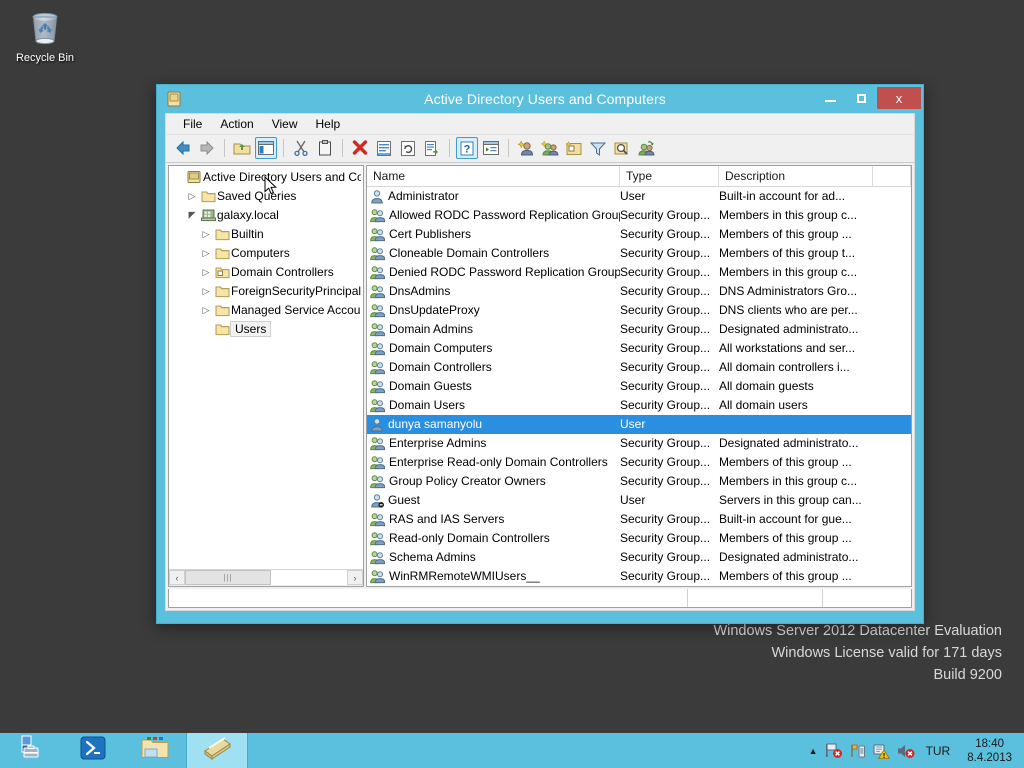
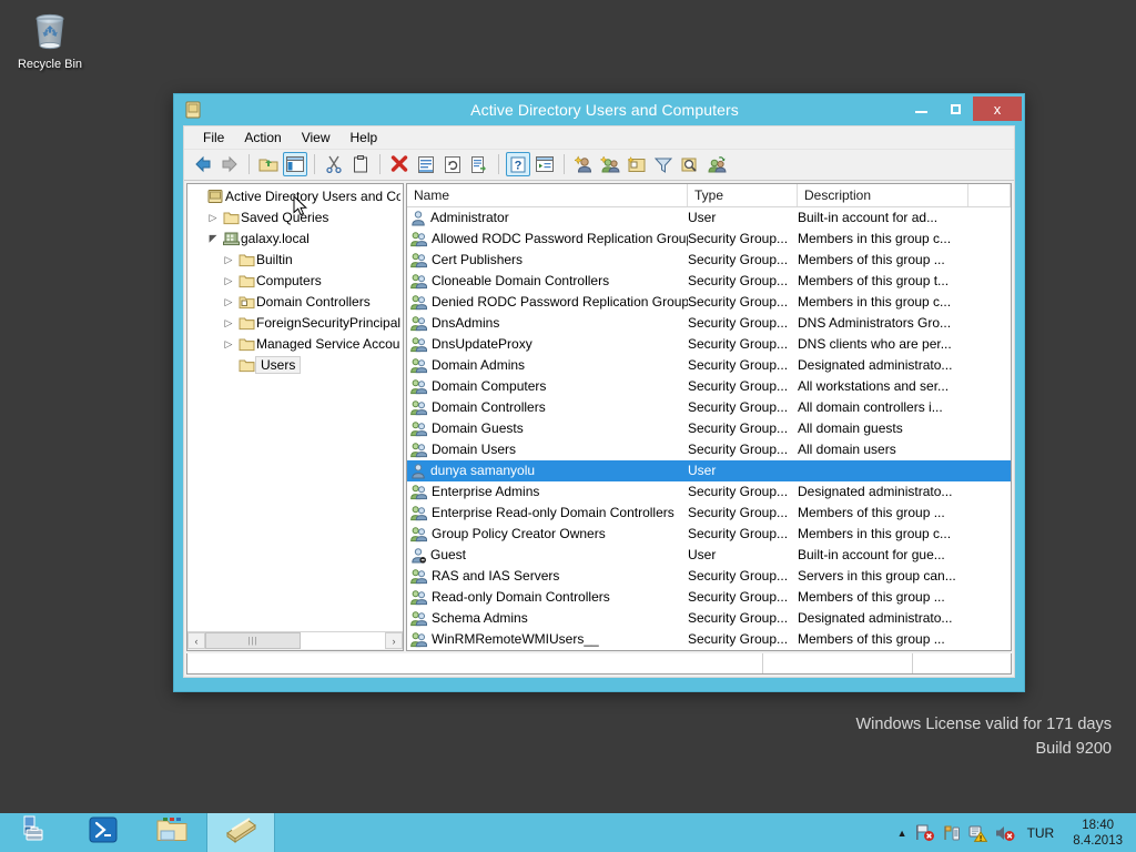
  Recycle Bin
- Windows Server 2012 Datacenter Evaluation
  Windows License valid for 171 days
  Build 9200
  Active Directory Users and Computers
  x
  File
  Action
  View
  Help
  ?
  Active Directory Users and Co
  ▷
  Saved Queries
  galaxy.local
  ▷
  Builtin
  ▷
  Computers
  ▷
  Domain Controllers
  ▷
  ForeignSecurityPrincipal
  ▷
  Managed Service Accou
  Users
  ‹
  |||
  ›
  Name
  Type
  Description
  Administrator
  User
  Built-in account for ad...
  Allowed RODC Password Replication Grou
  Security Group...
  Members in this group c...
  Cert Publishers
  Security Group...
  Members of this group ...
  Cloneable Domain Controllers
  Security Group...
  Members of this group t...
  Denied RODC Password Replication Group
  Security Group...
  Members in this group c...
  DnsAdmins
  Security Group...
  DNS Administrators Gro...
  DnsUpdateProxy
  Security Group...
  DNS clients who are per...
  Domain Admins
  Security Group...
  Designated administrato...
  Domain Computers
  Security Group...
  All workstations and ser...
  Domain Controllers
  Security Group...
  All domain controllers i...
  Domain Guests
  Security Group...
  All domain guests
  Domain Users
  Security Group...
  All domain users
  dunya samanyolu
  User
  Enterprise Admins
  Security Group...
  Designated administrato...
  Enterprise Read-only Domain Controllers
  Security Group...
  Members of this group ...
  Group Policy Creator Owners
  Security Group...
  Members in this group c...
  Guest
  User
- Servers in this group can...
+ Built-in account for gue...
  RAS and IAS Servers
  Security Group...
- Built-in account for gue...
+ Servers in this group can...
  Read-only Domain Controllers
  Security Group...
  Members of this group ...
  Schema Admins
  Security Group...
  Designated administrato...
  WinRMRemoteWMIUsers__
  Security Group...
  Members of this group ...
  ▲
  TUR
  18:40
  8.4.2013
